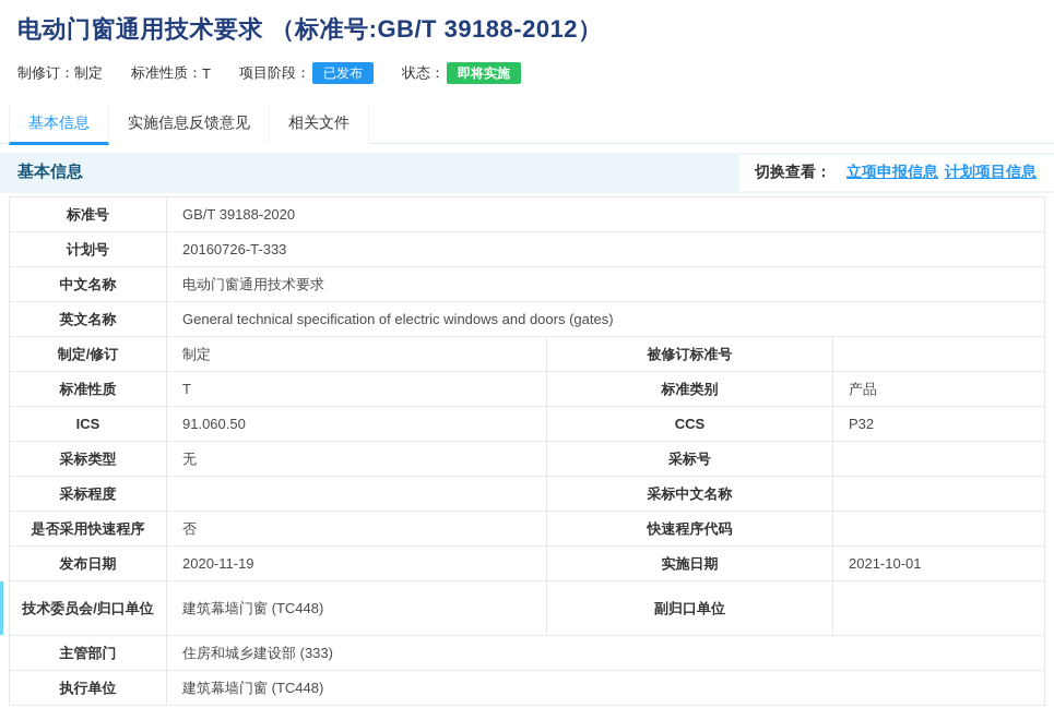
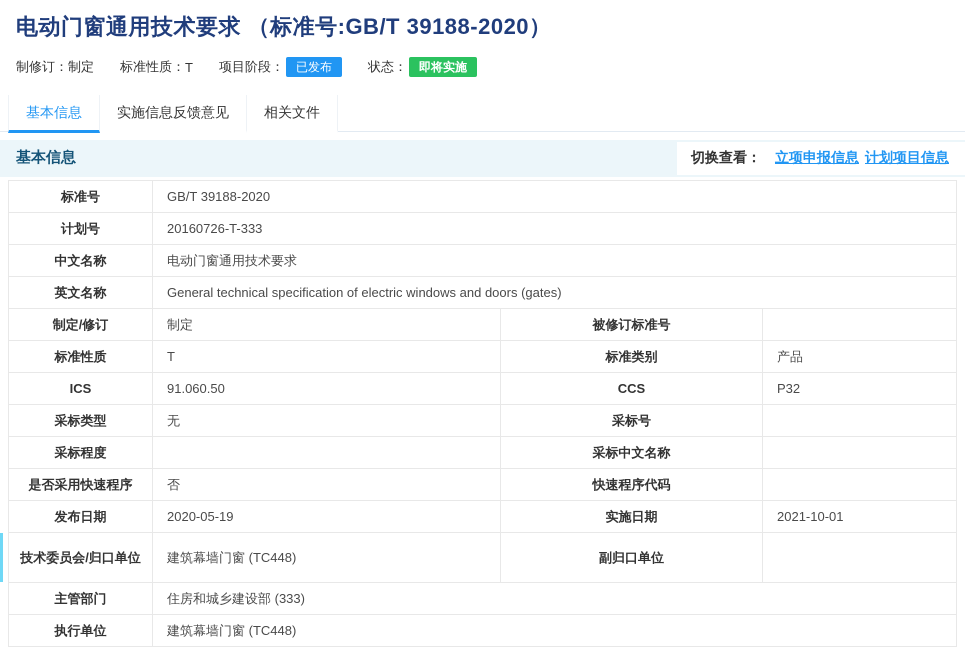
- 电动门窗通用技术要求 （标准号:GB/T 39188-2012）
+ 电动门窗通用技术要求 （标准号:GB/T 39188-2020）
  制修订：
  制定
  标准性质：
  T
  项目阶段：
  已发布
  状态：
  即将实施
  基本信息
  实施信息反馈意见
  相关文件
  基本信息
  切换查看：
  立项申报信息
  计划项目信息
  标准号
  GB/T 39188-2020
  计划号
  20160726-T-333
  中文名称
  电动门窗通用技术要求
  英文名称
  General technical specification of electric windows and doors (gates)
  制定/修订
  制定
  被修订标准号
  标准性质
  T
  标准类别
  产品
  ICS
  91.060.50
  CCS
  P32
  采标类型
  无
  采标号
  采标程度
  采标中文名称
  是否采用快速程序
  否
  快速程序代码
  发布日期
- 2020-11-19
+ 2020-05-19
  实施日期
  2021-10-01
  技术委员会/归口单位
  建筑幕墙门窗 (TC448)
  副归口单位
  主管部门
  住房和城乡建设部 (333)
  执行单位
  建筑幕墙门窗 (TC448)
